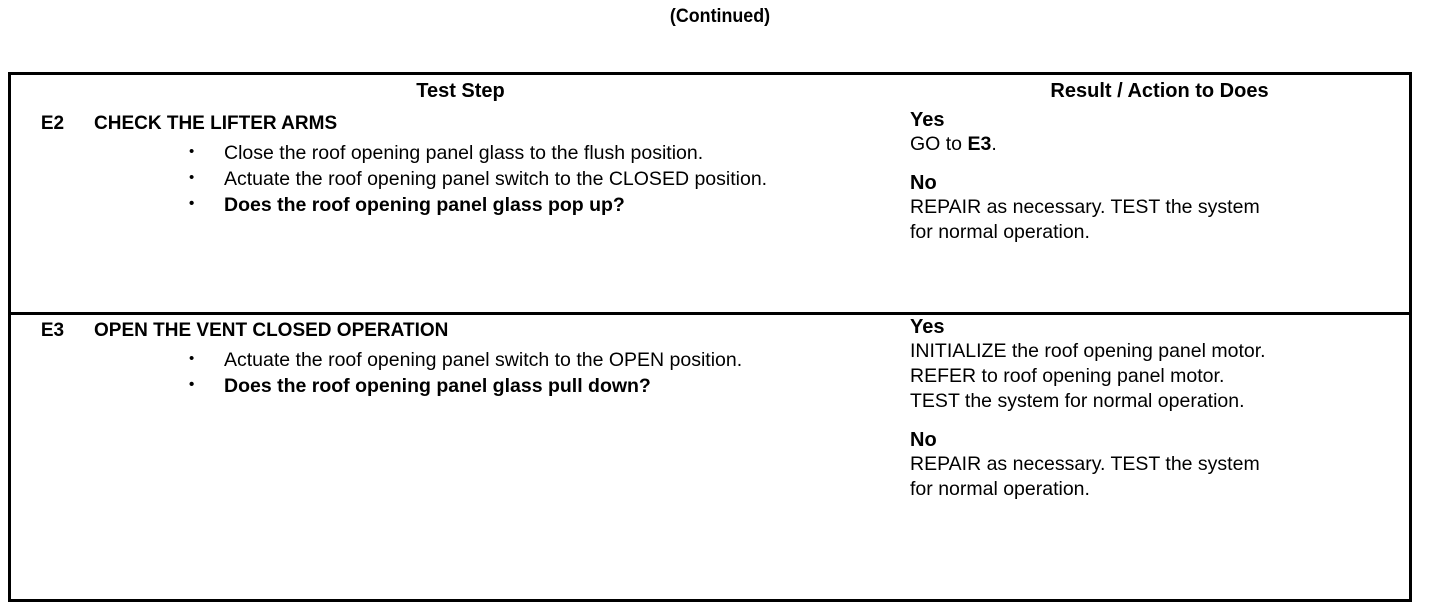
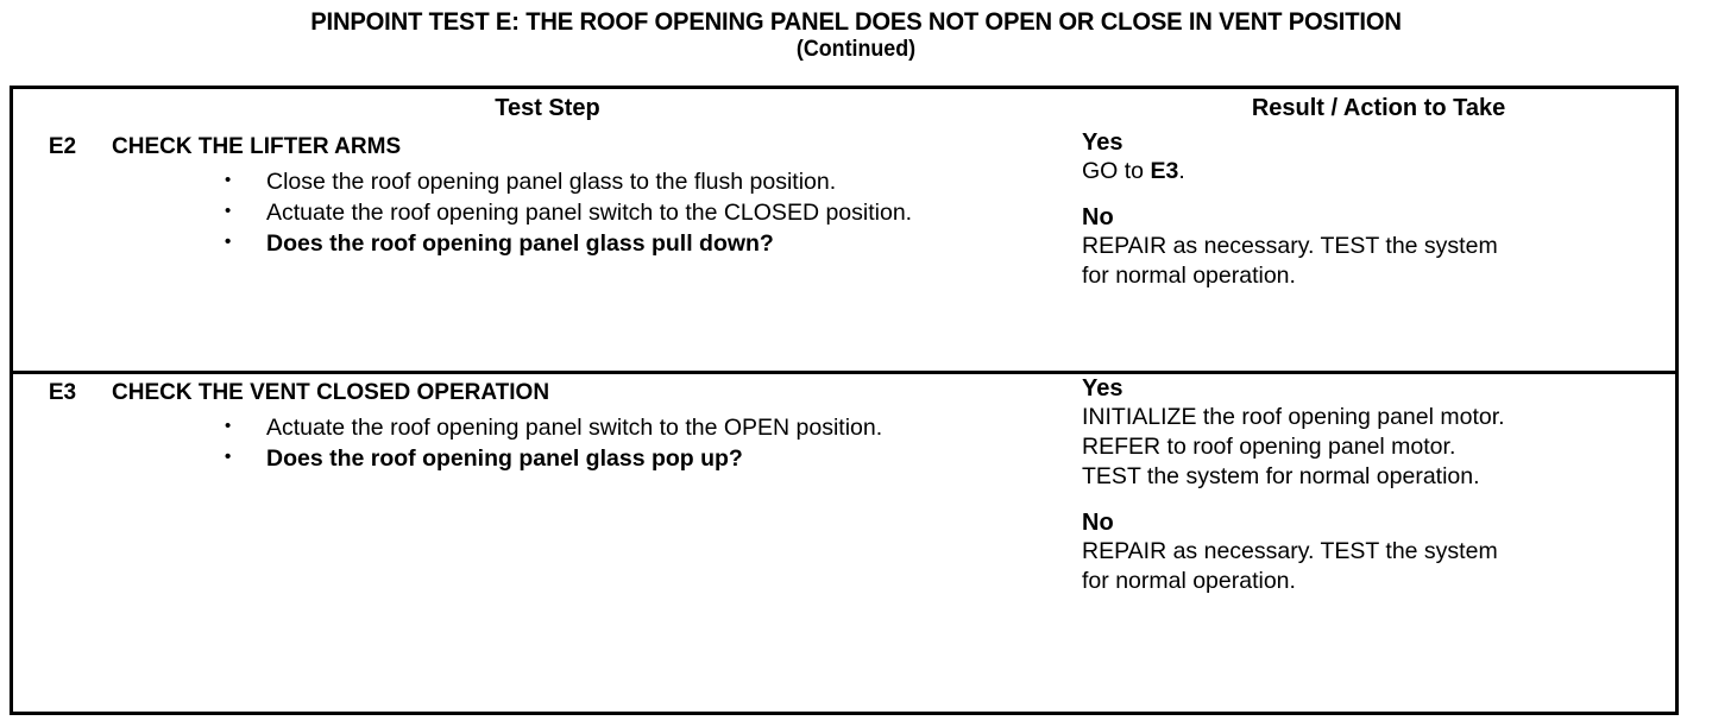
+ PINPOINT TEST E: THE ROOF OPENING PANEL DOES NOT OPEN OR CLOSE IN VENT POSITION
  (Continued)
- Test Step	Result / Action to Does
+ Test Step	Result / Action to Take
  E2	CHECK THE LIFTER ARMS	YesGO to E3.NoREPAIR as necessary. TEST the systemfor normal operation.
- 	Close the roof opening panel glass to the flush position.Actuate the roof opening panel switch to the CLOSED position.Does the roof opening panel glass pop up?
+ 	Close the roof opening panel glass to the flush position.Actuate the roof opening panel switch to the CLOSED position.Does the roof opening panel glass pull down?
- E3	OPEN THE VENT CLOSED OPERATION	YesINITIALIZE the roof opening panel motor.REFER to roof opening panel motor.TEST the system for normal operation.NoREPAIR as necessary. TEST the systemfor normal operation.
+ E3	CHECK THE VENT CLOSED OPERATION	YesINITIALIZE the roof opening panel motor.REFER to roof opening panel motor.TEST the system for normal operation.NoREPAIR as necessary. TEST the systemfor normal operation.
- 	Actuate the roof opening panel switch to the OPEN position.Does the roof opening panel glass pull down?
+ 	Actuate the roof opening panel switch to the OPEN position.Does the roof opening panel glass pop up?
